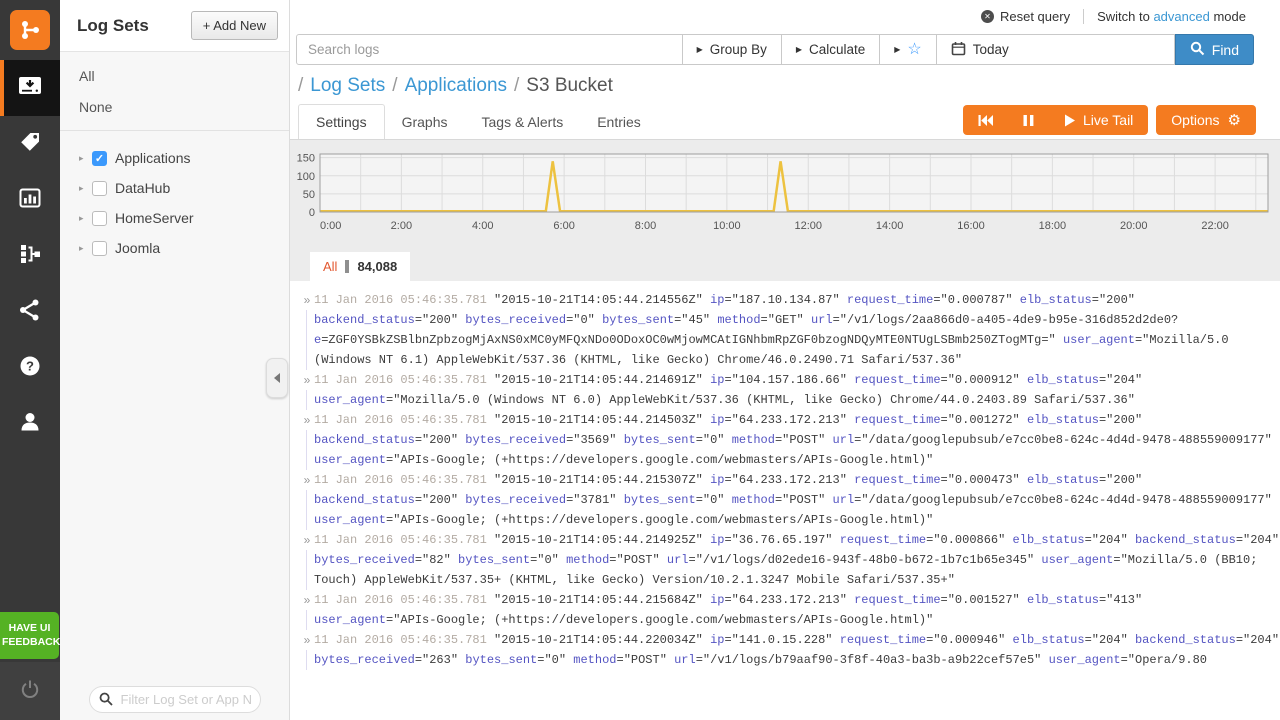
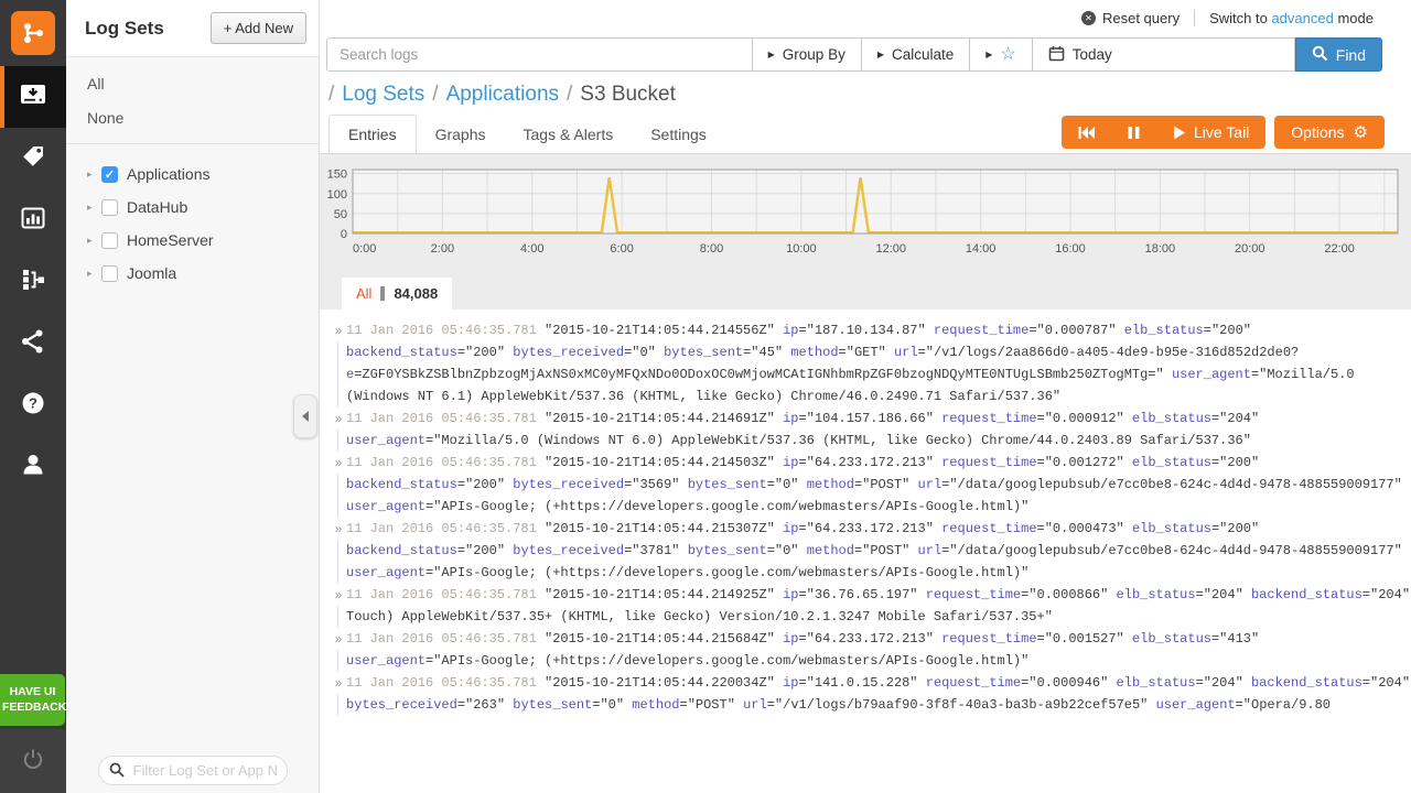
  ?
  HAVE UI
  FEEDBACK
  Log Sets
  + Add New
  All
  None
  ▸
  ✓
  Applications
  ▸
  DataHub
  ▸
  HomeServer
  ▸
  Joomla
  Filter Log Set or App N
  ✕
  Reset query
  Switch to advanced mode
  Search logs
  ▶
  Group By
  ▶
  Calculate
  ▶
  ☆
  Today
  Find
  /
  Log Sets
  /
  Applications
  /
  S3 Bucket
- Settings
+ Entries
  Graphs
  Tags & Alerts
- Entries
+ Settings
  Live Tail
  Options
  ⚙
  0
  50
  100
  150
  0:00
  2:00
  4:00
  6:00
  8:00
  10:00
  12:00
  14:00
  16:00
  18:00
  20:00
  22:00
  All
  84,088
  »
  11 Jan 2016 05:46:35.781 "2015-10-21T14:05:44.214556Z" ip="187.10.134.87" request_time="0.000787" elb_status="200"
  backend_status="200" bytes_received="0" bytes_sent="45" method="GET" url="/v1/logs/2aa866d0-a405-4de9-b95e-316d852d2de0?
  e=ZGF0YSBkZSBlbnZpbzogMjAxNS0xMC0yMFQxNDo0ODoxOC0wMjowMCAtIGNhbmRpZGF0bzogNDQyMTE0NTUgLSBmb250ZTogMTg=" user_agent="Mozilla/5.0
  (Windows NT 6.1) AppleWebKit/537.36 (KHTML, like Gecko) Chrome/46.0.2490.71 Safari/537.36"
  »
  11 Jan 2016 05:46:35.781 "2015-10-21T14:05:44.214691Z" ip="104.157.186.66" request_time="0.000912" elb_status="204"
  user_agent="Mozilla/5.0 (Windows NT 6.0) AppleWebKit/537.36 (KHTML, like Gecko) Chrome/44.0.2403.89 Safari/537.36"
  »
  11 Jan 2016 05:46:35.781 "2015-10-21T14:05:44.214503Z" ip="64.233.172.213" request_time="0.001272" elb_status="200"
  backend_status="200" bytes_received="3569" bytes_sent="0" method="POST" url="/data/googlepubsub/e7cc0be8-624c-4d4d-9478-488559009177"
  user_agent="APIs-Google; (+https://developers.google.com/webmasters/APIs-Google.html)"
  »
  11 Jan 2016 05:46:35.781 "2015-10-21T14:05:44.215307Z" ip="64.233.172.213" request_time="0.000473" elb_status="200"
  backend_status="200" bytes_received="3781" bytes_sent="0" method="POST" url="/data/googlepubsub/e7cc0be8-624c-4d4d-9478-488559009177"
  user_agent="APIs-Google; (+https://developers.google.com/webmasters/APIs-Google.html)"
  »
  11 Jan 2016 05:46:35.781 "2015-10-21T14:05:44.214925Z" ip="36.76.65.197" request_time="0.000866" elb_status="204" backend_status="204"
- bytes_received="82" bytes_sent="0" method="POST" url="/v1/logs/d02ede16-943f-48b0-b672-1b7c1b65e345" user_agent="Mozilla/5.0 (BB10;
  Touch) AppleWebKit/537.35+ (KHTML, like Gecko) Version/10.2.1.3247 Mobile Safari/537.35+"
  »
  11 Jan 2016 05:46:35.781 "2015-10-21T14:05:44.215684Z" ip="64.233.172.213" request_time="0.001527" elb_status="413"
  user_agent="APIs-Google; (+https://developers.google.com/webmasters/APIs-Google.html)"
  »
  11 Jan 2016 05:46:35.781 "2015-10-21T14:05:44.220034Z" ip="141.0.15.228" request_time="0.000946" elb_status="204" backend_status="204"
  bytes_received="263" bytes_sent="0" method="POST" url="/v1/logs/b79aaf90-3f8f-40a3-ba3b-a9b22cef57e5" user_agent="Opera/9.80
